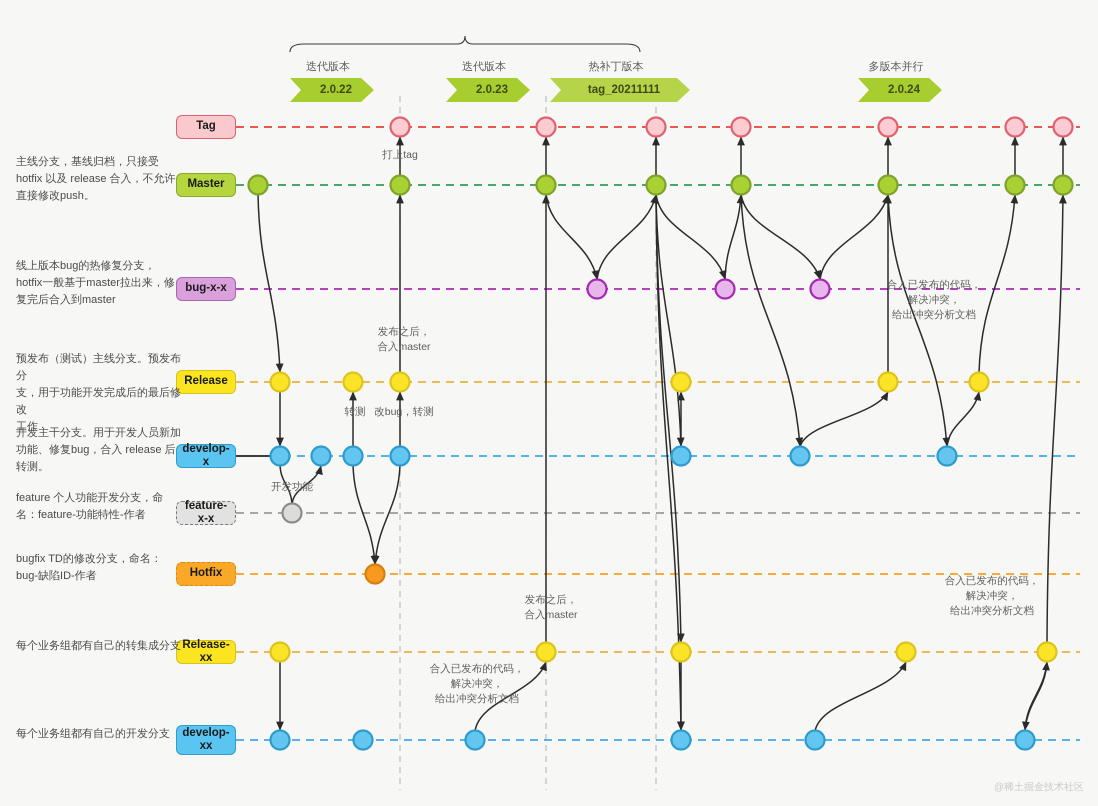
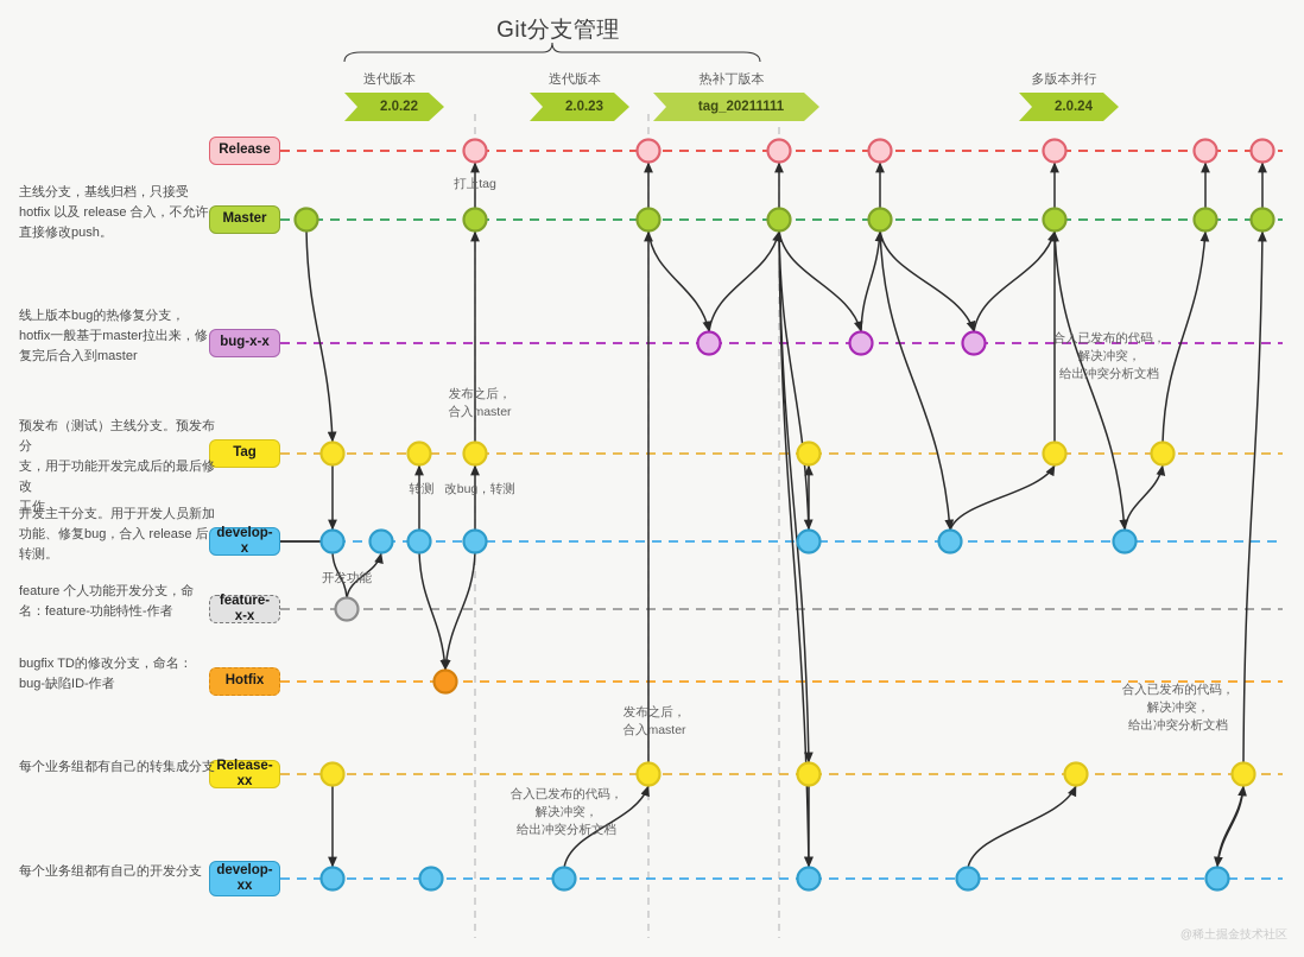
+ Git分支管理
  迭代版本
  2.0.22
  迭代版本
  2.0.23
  热补丁版本
  tag_20211111
  多版本并行
  2.0.24
- Tag
+ Release
  Master
  bug-x-x
- Release
+ Tag
  develop-x
  feature-x-x
  Hotfix
  Release-xx
  develop-
  xx
  主线分支，基线归档，只接受
  hotfix 以及 release 合入，不允许
  直接修改push。
  线上版本bug的热修复分支，
  hotfix一般基于master拉出来，修
  复完后合入到master
  预发布（测试）主线分支。预发布分
  支，用于功能开发完成后的最后修改
  工作
  开发主干分支。用于开发人员新加
  功能、修复bug，合入 release 后
  转测。
  feature 个人功能开发分支，命
  名：feature-功能特性-作者
  bugfix TD的修改分支，命名：
  bug-缺陷ID-作者
  每个业务组都有自己的转集成分支
  每个业务组都有自己的开发分支
  打上tag
  发布之后，
  合入master
  转测
  改bug，转测
  开发功能
  合入已发布的代码，
  解决冲突，
  给出冲突分析文档
  发布之后，
  合入master
  合入已发布的代码，
  解决冲突，
  给出冲突分析文档
  合入已发布的代码，
  解决冲突，
  给出冲突分析文档
  @稀土掘金技术社区
